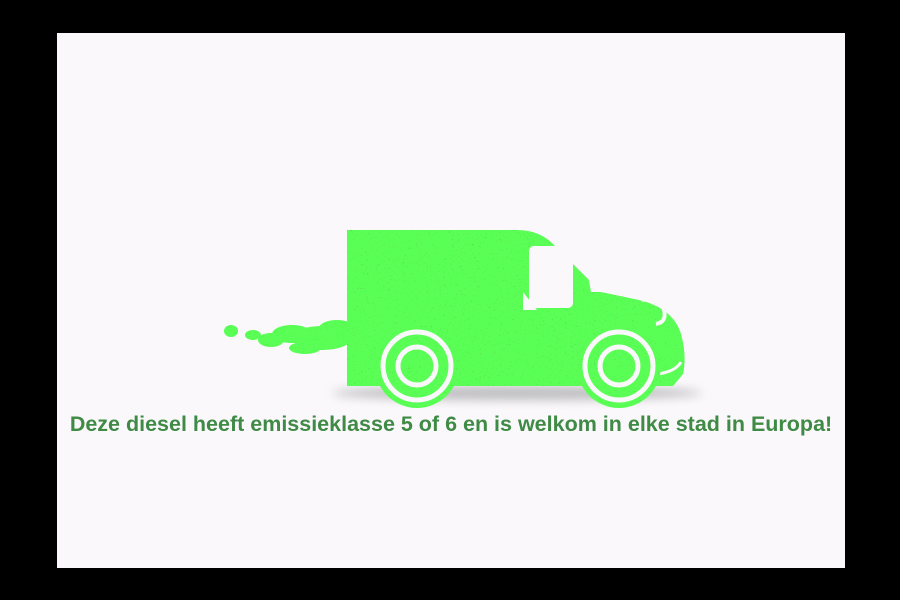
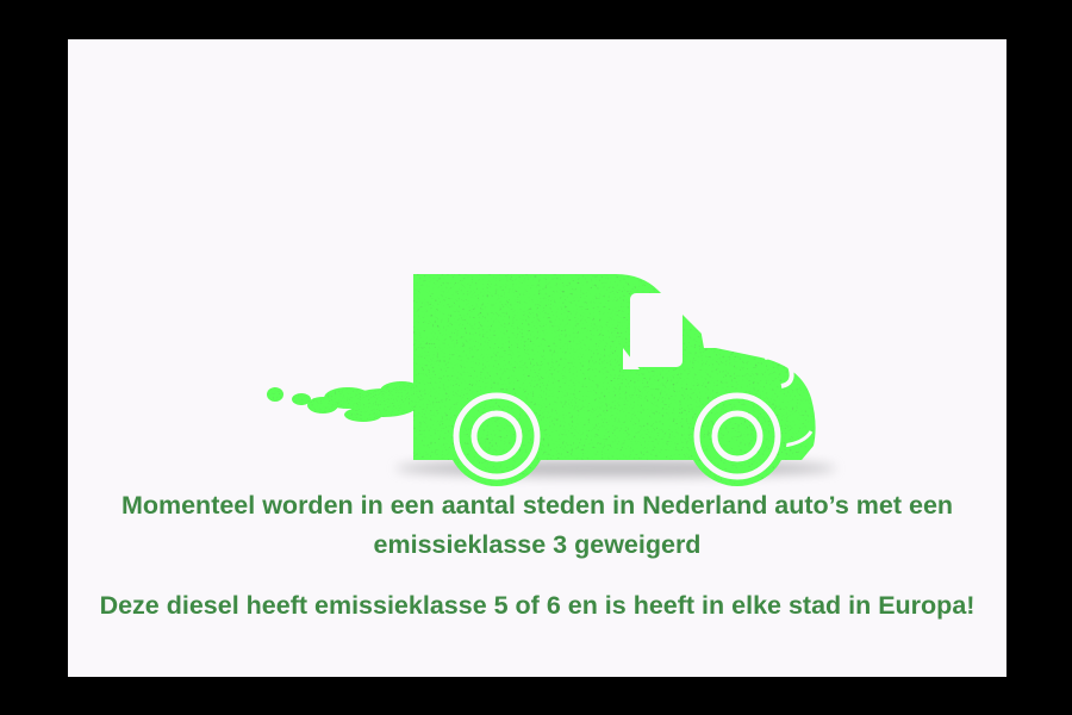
+ Momenteel worden in een aantal steden in Nederland auto’s met een emissieklasse 3 geweigerd
- Deze diesel heeft emissieklasse 5 of 6 en is welkom in elke stad in Europa!
+ Deze diesel heeft emissieklasse 5 of 6 en is heeft in elke stad in Europa!
